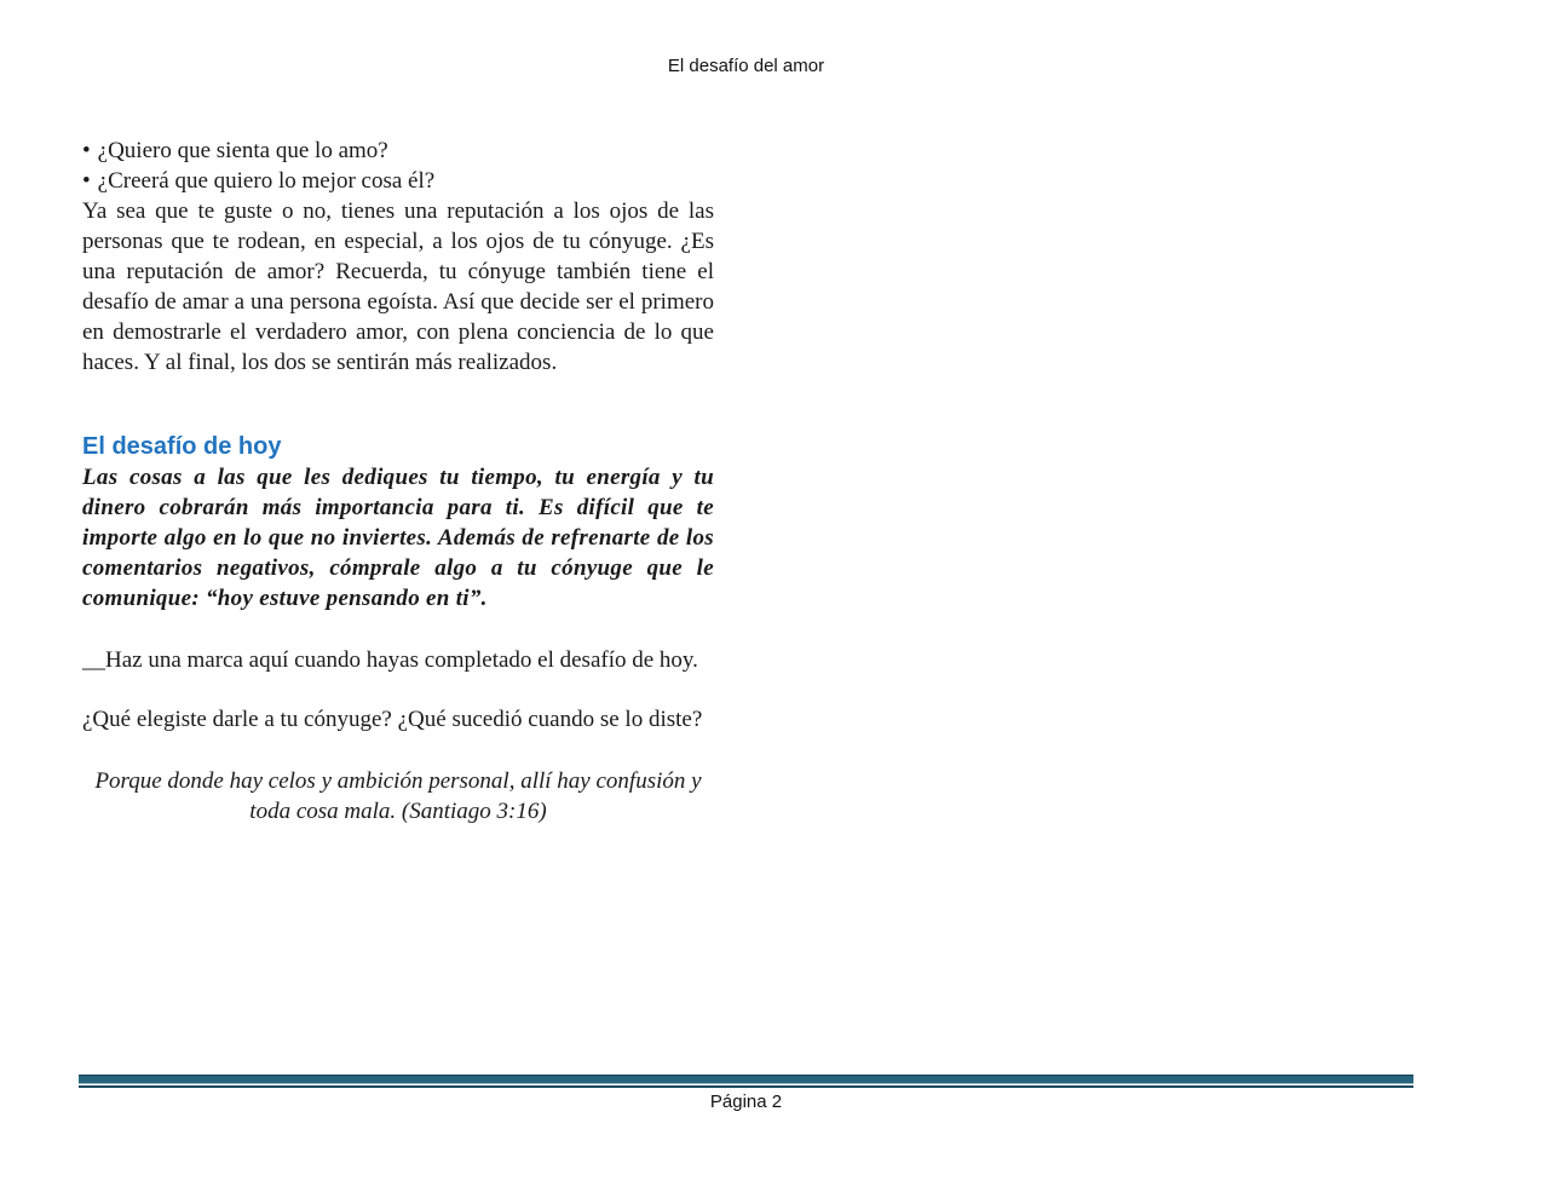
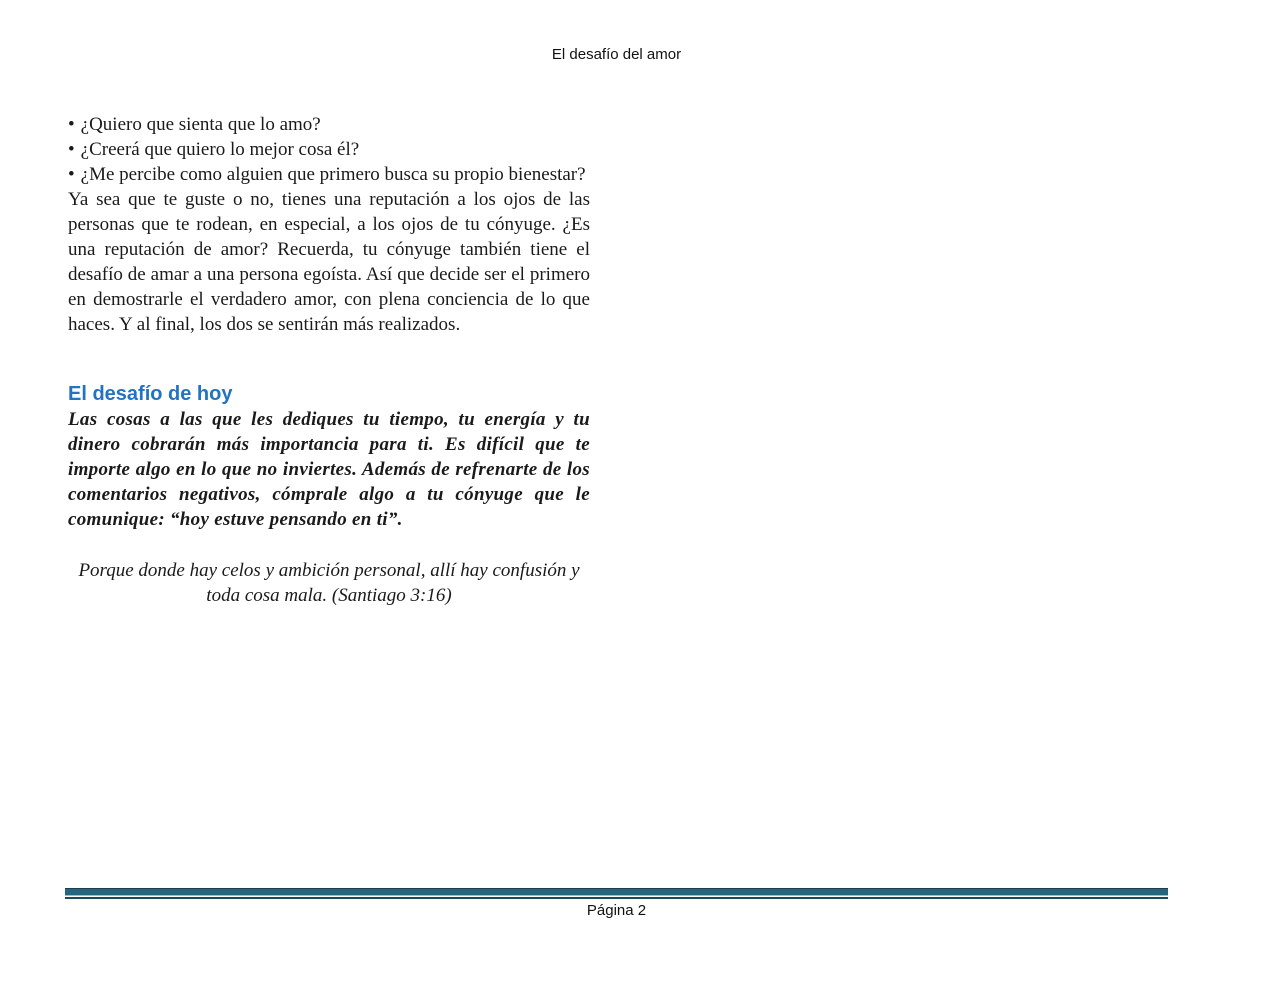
  El desafío del amor
  • ¿Quiero que sienta que lo amo?
  • ¿Creerá que quiero lo mejor cosa él?
+ • ¿Me percibe como alguien que primero busca su propio bienestar?
  Ya sea que te guste o no, tienes una reputación a los ojos de las personas que te rodean, en especial, a los ojos de tu cónyuge. ¿Es una reputación de amor? Recuerda, tu cónyuge también tiene el desafío de amar a una persona egoísta. Así que decide ser el primero en demostrarle el verdadero amor, con plena conciencia de lo que haces. Y al final, los dos se sentirán más realizados.
  El desafío de hoy
  Las cosas a las que les dediques tu tiempo, tu energía y tu dinero cobrarán más importancia para ti. Es difícil que te importe algo en lo que no inviertes. Además de refrenarte de los comentarios negativos, cómprale algo a tu cónyuge que le comunique: “hoy estuve pensando en ti”.
- __Haz una marca aquí cuando hayas completado el desafío de hoy.
- ¿Qué elegiste darle a tu cónyuge? ¿Qué sucedió cuando se lo diste?
  Porque donde hay celos y ambición personal, allí hay confusión y toda cosa mala. (Santiago 3:16)
  Página 2
